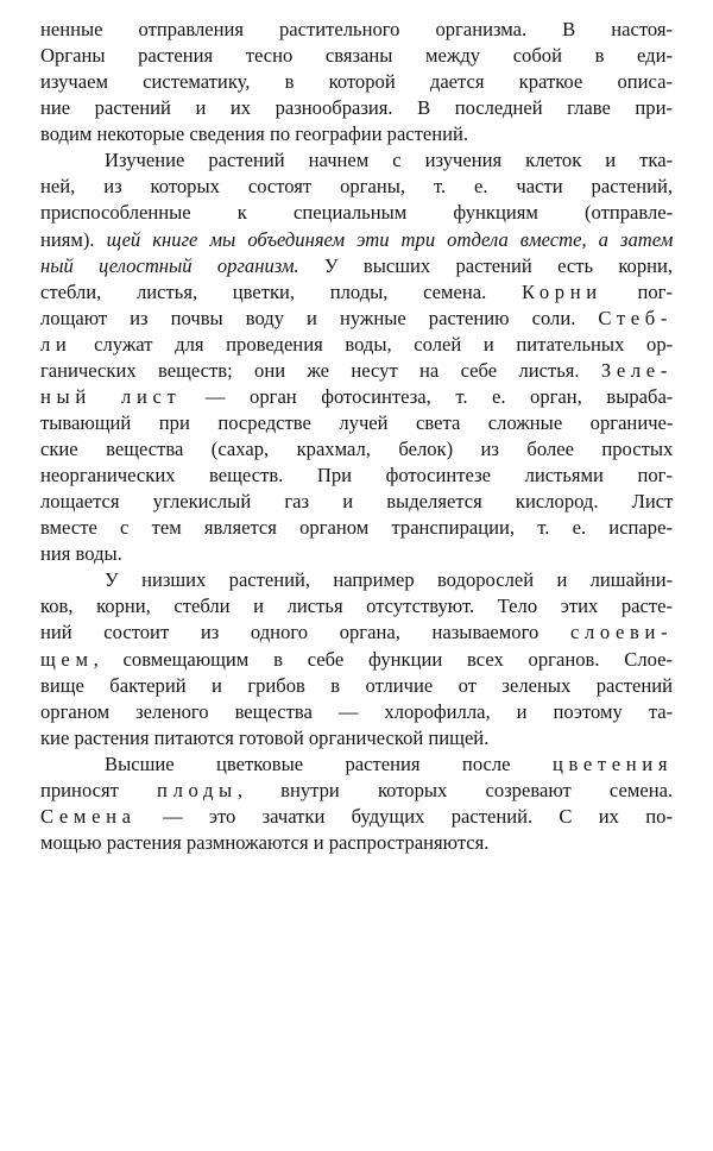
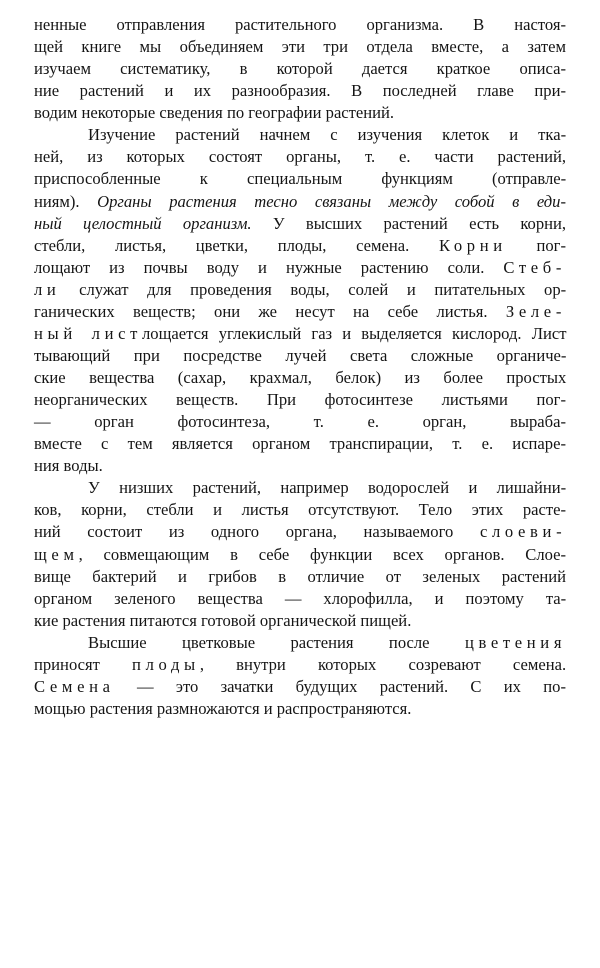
  ненные отправления растительного организма. В настоя-
- Органы растения тесно связаны между собой в еди-
+ щей книге мы объединяем эти три отдела вместе, а затем
  изучаем систематику, в которой дается краткое описа-
  ние растений и их разнообразия. В последней главе при-
  водим некоторые сведения по географии растений.
  Изучение растений начнем с изучения клеток и тка-
  ней, из которых состоят органы, т. е. части растений,
  приспособленные к специальным функциям (отправле-
- ниям). щей книге мы объединяем эти три отдела вместе, а затем
+ ниям). Органы растения тесно связаны между собой в еди-
  ный целостный организм. У высших растений есть корни,
  стебли, листья, цветки, плоды, семена. Корни пог-
  лощают из почвы воду и нужные растению соли. Стеб-
  ли служат для проведения воды, солей и питательных ор-
  ганических веществ; они же несут на себе листья. Зеле-
- ный лист — орган фотосинтеза, т. е. орган, выраба-
+ ный листлощается углекислый газ и выделяется кислород. Лист
  тывающий при посредстве лучей света сложные органиче-
  ские вещества (сахар, крахмал, белок) из более простых
  неорганических веществ. При фотосинтезе листьями пог-
- лощается углекислый газ и выделяется кислород. Лист
+ — орган фотосинтеза, т. е. орган, выраба-
  вместе с тем является органом транспирации, т. е. испаре-
  ния воды.
  У низших растений, например водорослей и лишайни-
  ков, корни, стебли и листья отсутствуют. Тело этих расте-
  ний состоит из одного органа, называемого слоеви-
  щем, совмещающим в себе функции всех органов. Слое-
  вище бактерий и грибов в отличие от зеленых растений
  органом зеленого вещества — хлорофилла, и поэтому та-
  кие растения питаются готовой органической пищей.
  Высшие цветковые растения после цветения
  приносят плоды, внутри которых созревают семена.
  Семена — это зачатки будущих растений. С их по-
  мощью растения размножаются и распространяются.
